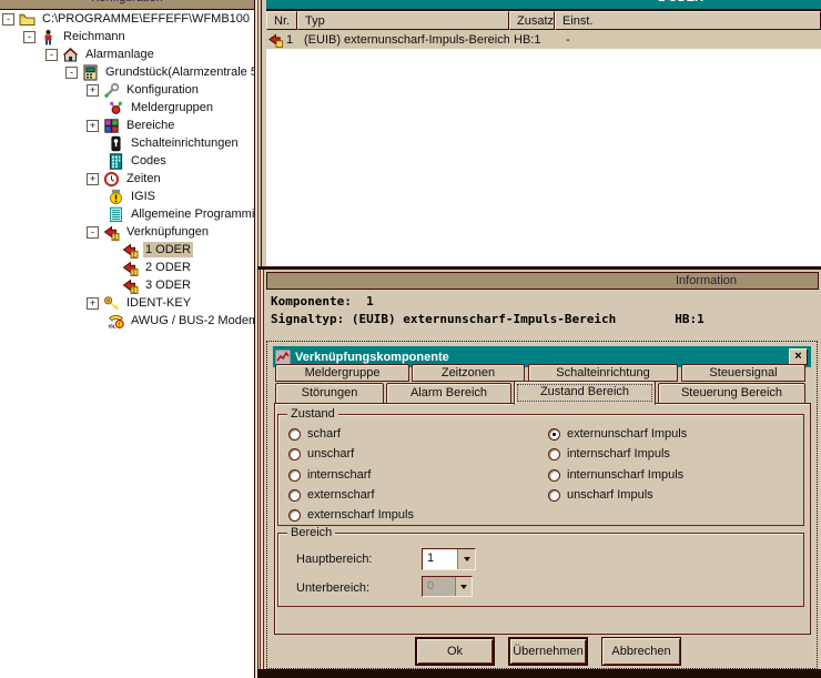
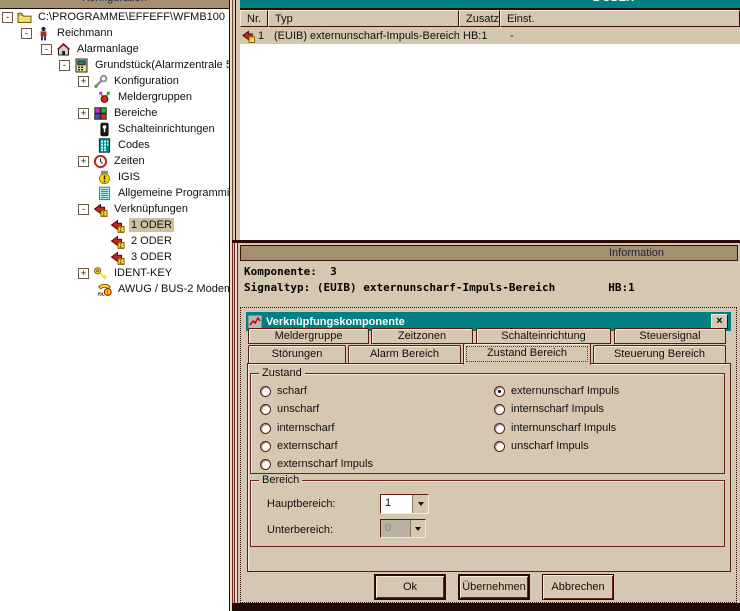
  -
  C:\PROGRAMME\EFFEFF\WFMB100
  -
  Reichmann
  -
  Alarmanlage
  -
  Grundstück(Alarmzentrale
  +
  Konfiguration
  Meldergruppen
  +
  Bereiche
  Schalteinrichtungen
  Codes
  +
  Zeiten
  IGIS
  Allgemeine Programm
  -
  Verknüpfungen
  1 ODER
  2 ODER
  3 ODER
  +
  IDENT-KEY
  AWUG / BUS-2 Mode
  Nr.
  Typ
  Zusatz
  Einst.
  1
  (EUIB) externunscharf-Impuls-Bereich
  HB:1
  -
  Information
- Komponente: 1
+ Komponente: 3
  Signaltyp: (EUIB) externunscharf-Impuls-Bereich HB:1
  Verknüpfungskomponente
  ×
  Meldergruppe
  Zeitzonen
  Schalteinrichtung
  Steuersignal
  Störungen
  Alarm Bereich
  Zustand Bereich
  Steuerung Bereich
  Zustand
  scharf
  unscharf
  internscharf
  externscharf
  externscharf Impuls
  externunscharf Impuls
  internscharf Impuls
  internunscharf Impuls
  unscharf Impuls
  Bereich
  Hauptbereich:
  1
  Unterbereich:
  0
  Ok
  Übernehmen
  Abbrechen
